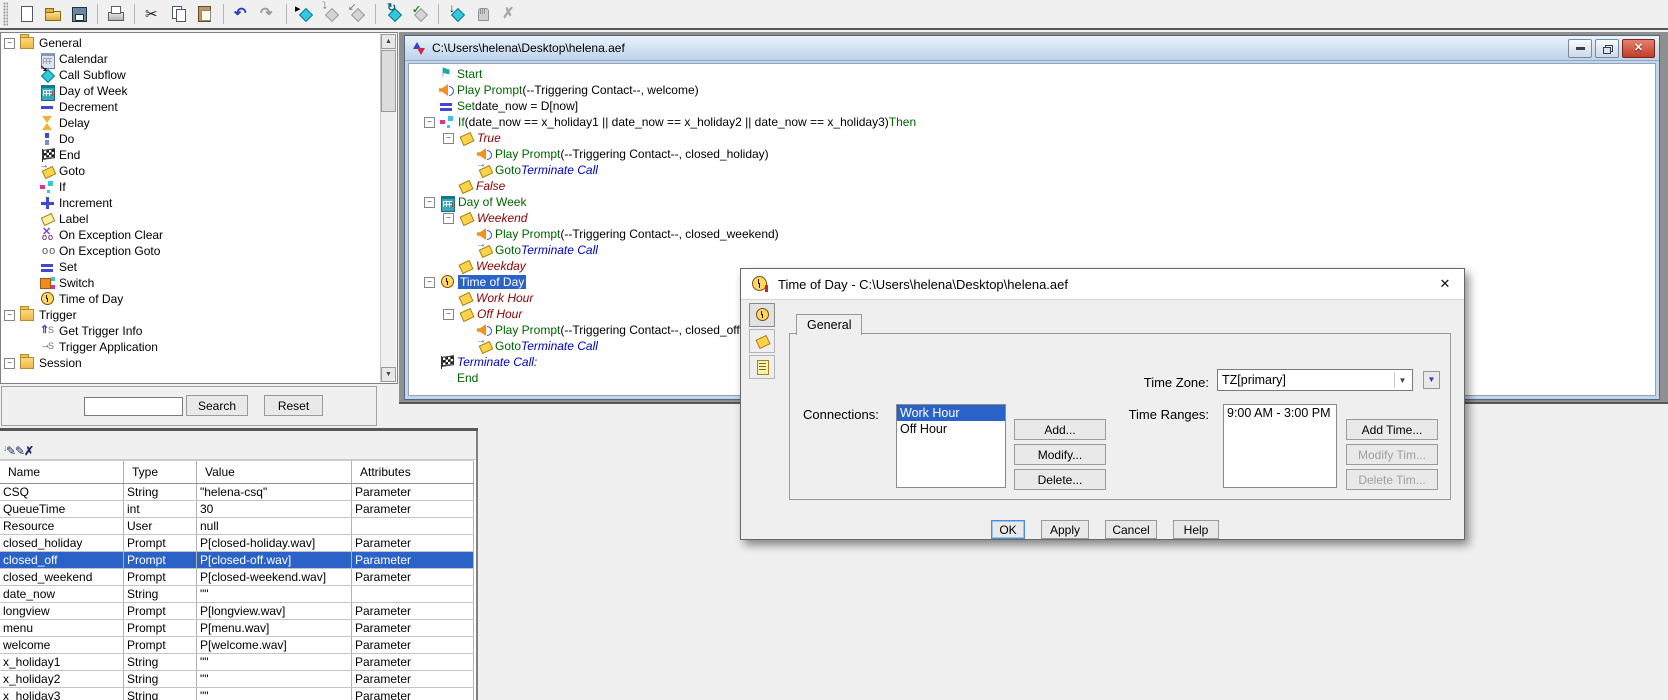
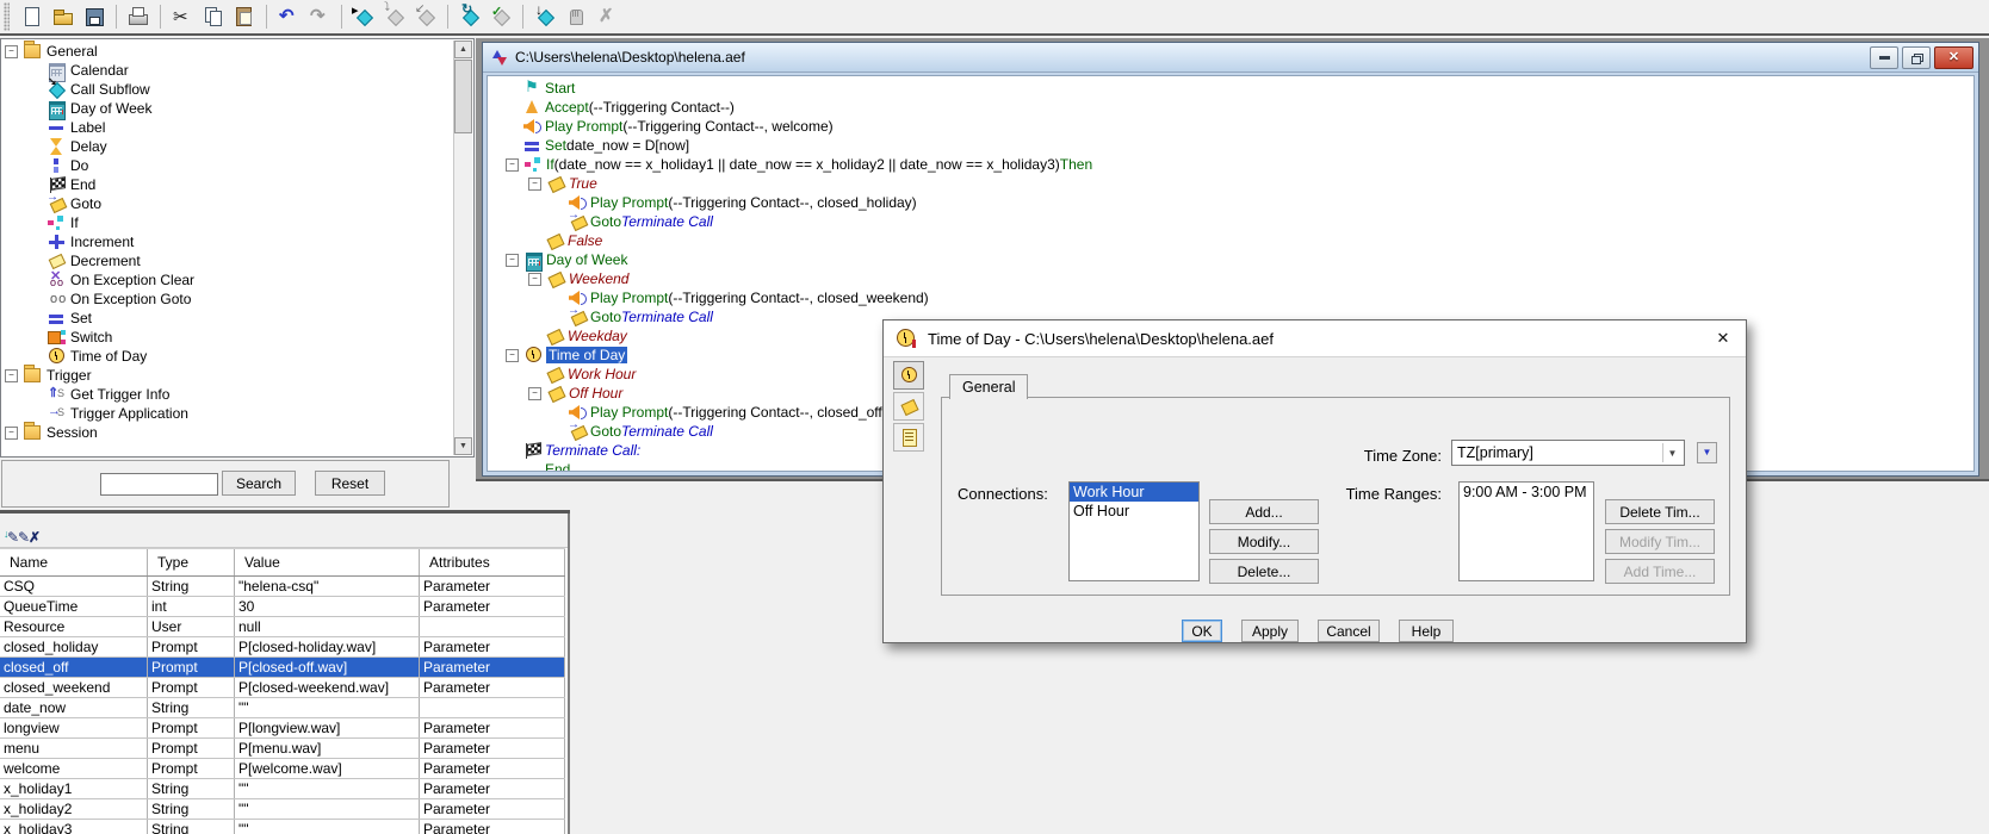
  −
  General
  Calendar
  Call Subflow
  Day of Week
- Decrement
+ Label
  Delay
  Do
  End
  Goto
  If
  Increment
- Label
+ Decrement
  On Exception Clear
  On Exception Goto
  Set
  Switch
  Time of Day
  −
  Trigger
  Get Trigger Info
  Trigger Application
  −
  Session
  Search
  Reset
  Name
  Type
  Value
  Attributes
  CSQ
  String
  "helena-csq"
  Parameter
  QueueTime
  int
  30
  Parameter
  Resource
  User
  null
  closed_holiday
  Prompt
  P[closed-holiday.wav]
  Parameter
  closed_off
  Prompt
  P[closed-off.wav]
  Parameter
  closed_weekend
  Prompt
  P[closed-weekend.wav]
  Parameter
  date_now
  String
  ""
  longview
  Prompt
  P[longview.wav]
  Parameter
  menu
  Prompt
  P[menu.wav]
  Parameter
  welcome
  Prompt
  P[welcome.wav]
  Parameter
  x_holiday1
  String
  ""
  Parameter
  x_holiday2
  String
  ""
  Parameter
  x_holiday3
  String
  ""
  Parameter
  C:\Users\helena\Desktop\helena.aef
  ✕
  Start
+ Accept
+ (--Triggering Contact--)
  Play Prompt
  (--Triggering Contact--, welcome)
  Set
  date_now = D[now]
  −
  If
  (date_now == x_holiday1 || date_now == x_holiday2 || date_now == x_holiday3)
  Then
  −
  True
  Play Prompt
  (--Triggering Contact--, closed_holiday)
  Goto
  Terminate Call
  False
  −
  Day of Week
  −
  Weekend
  Play Prompt
  (--Triggering Contact--, closed_weekend)
  Goto
  Terminate Call
  Weekday
  −
  Time of Day
  Work Hour
  −
  Off Hour
  Play Prompt
  (--Triggering Contact--, closed_off
  Goto
  Terminate Call
  Terminate Call:
  End
  Time of Day - C:\Users\helena\Desktop\helena.aef
  ✕
  General
  Time Zone:
  TZ[primary]
  ▼
  ▼
  Connections:
  Work Hour
  Off Hour
  Add...
  Modify...
  Delete...
  Time Ranges:
  9:00 AM - 3:00 PM
- Add Time...
+ Delete Tim...
  Modify Tim...
- Delete Tim...
+ Add Time...
  OK
  Apply
  Cancel
  Help
